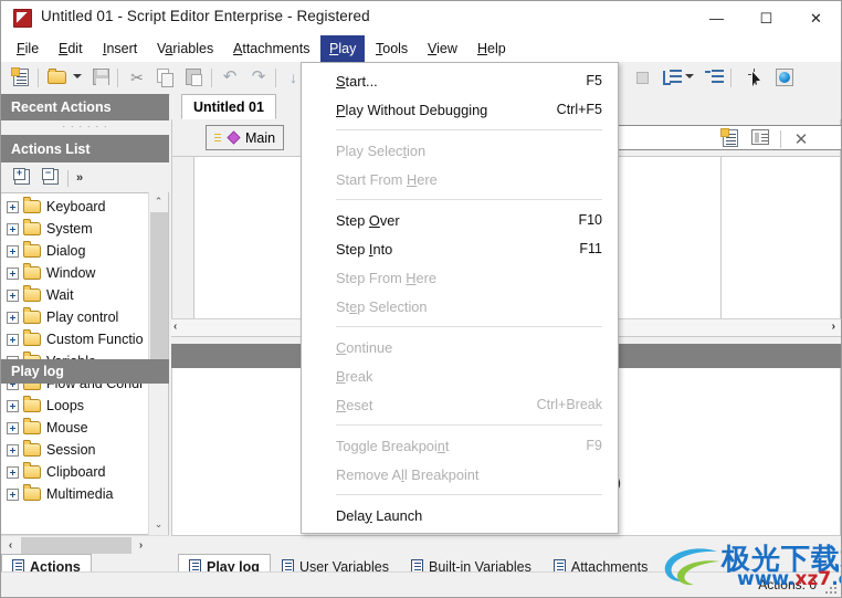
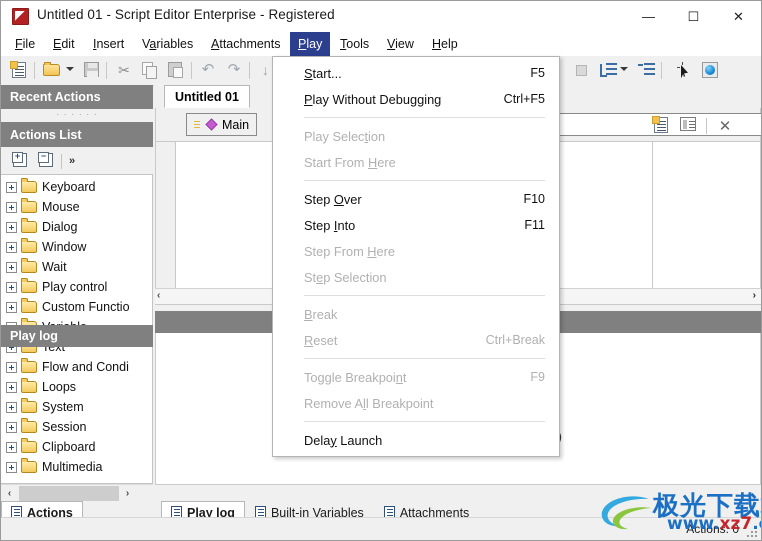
  Untitled 01 - Script Editor Enterprise - Registered
  —
  ☐
  ✕
  File
  Edit
  Insert
  Variables
  Attachments
  Play
  Tools
  View
  Help
  ✂
  ↶
  ↷
  ↓
  Recent Actions
  · · · · · ·
  Actions List
  +
  −
  »
  Keyboard
- System
+ Mouse
  Dialog
  Window
  Wait
  Play control
  Custom Functio
+ Text
  Flow and Condi
  Loops
- Mouse
+ System
  Session
  Clipboard
  Multimedia
- ⌃
- ⌄
  ‹
  ›
  Actions
  Untitled 01
  Main
  ✕
  ‹
  ›
  Play log
  Play log
- User Variables
  Built-in Variables
  Attachments
  Start...
  F5
  Play Without Debugging
  Ctrl+F5
  Play Selection
  Start From Here
  Step Over
  F10
  Step Into
  F11
  Step From Here
  Step Selection
- Continue
  Break
  Reset
  Ctrl+Break
  Toggle Breakpoint
  F9
  Remove All Breakpoint
  Delay Launch
  Actions: 0
  极光下载
  www.xz7.
